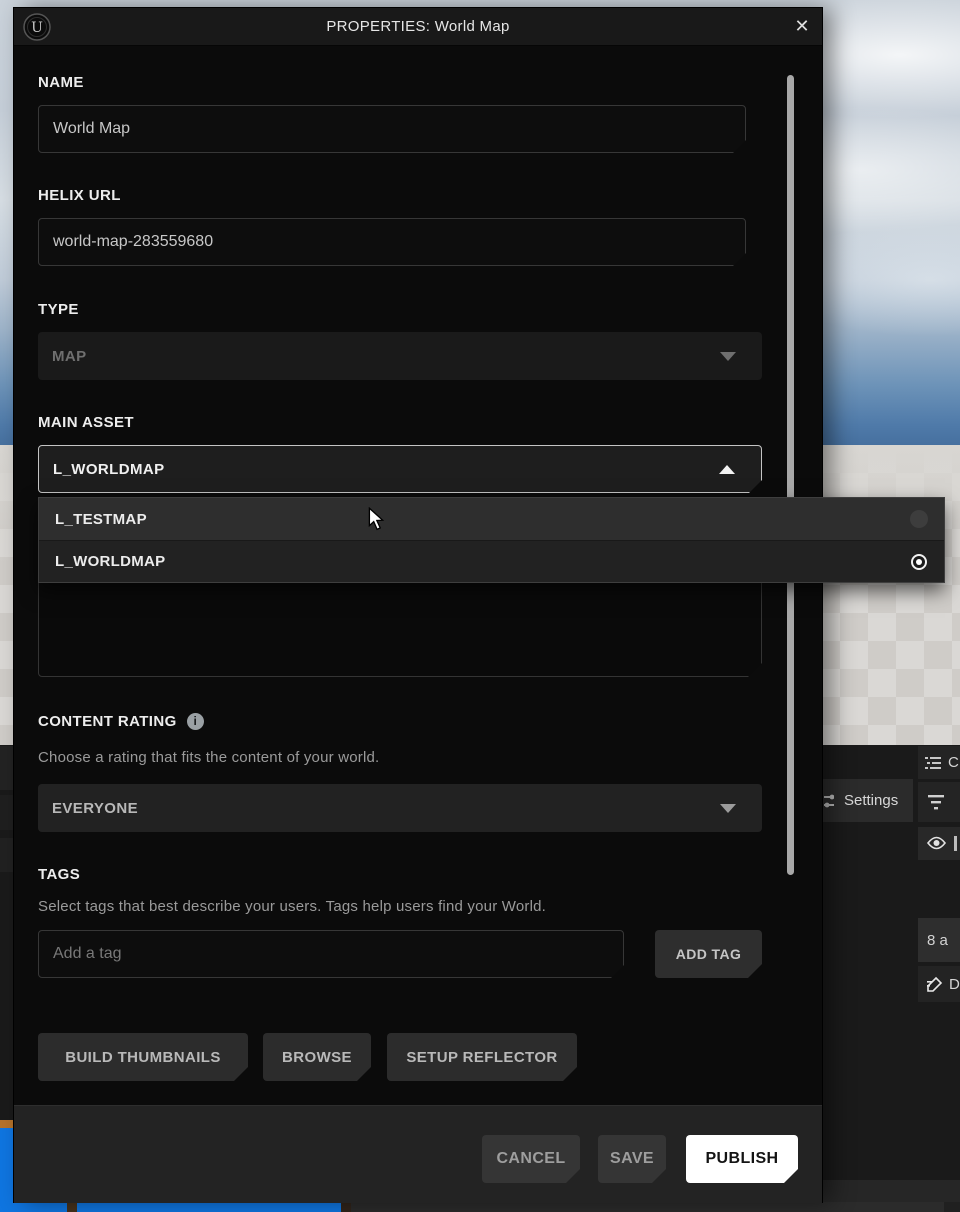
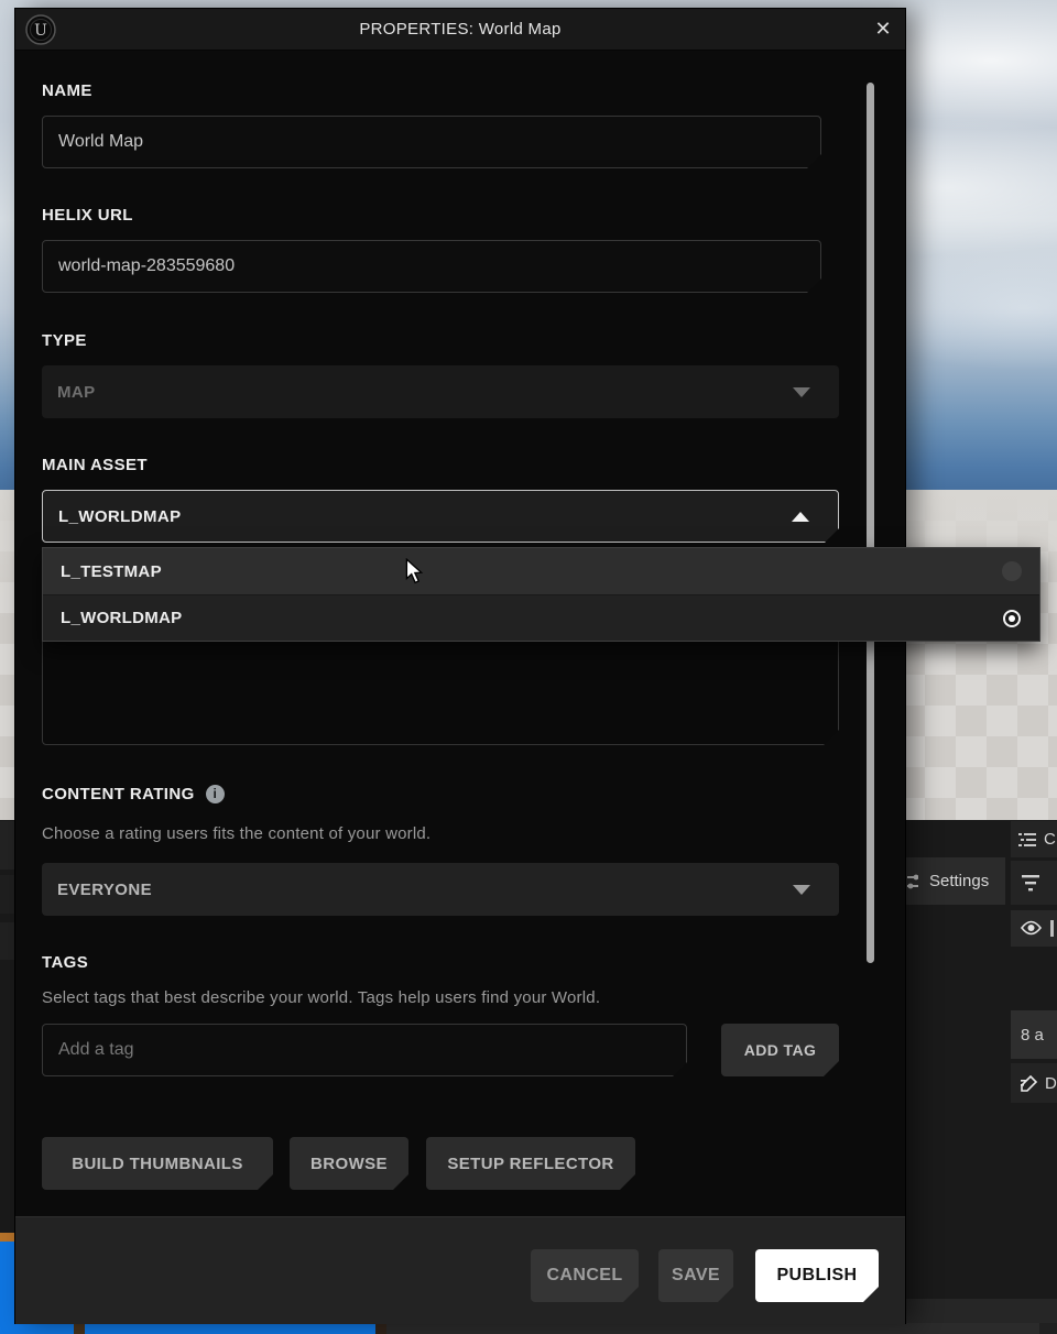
  C
  Settings
  8 a
  D
  U
  PROPERTIES: World Map
  ✕
  NAME
  World Map
  HELIX URL
  world-map-283559680
  TYPE
  MAP
  MAIN ASSET
  L_WORLDMAP
  CONTENT RATING
  i
- Choose a rating that fits the content of your world.
+ Choose a rating users fits the content of your world.
  EVERYONE
  TAGS
- Select tags that best describe your users. Tags help users find your World.
+ Select tags that best describe your world. Tags help users find your World.
  Add a tag
  ADD TAG
  BUILD THUMBNAILS
  BROWSE
  SETUP REFLECTOR
  CANCEL
  SAVE
  PUBLISH
  L_TESTMAP
  L_WORLDMAP
